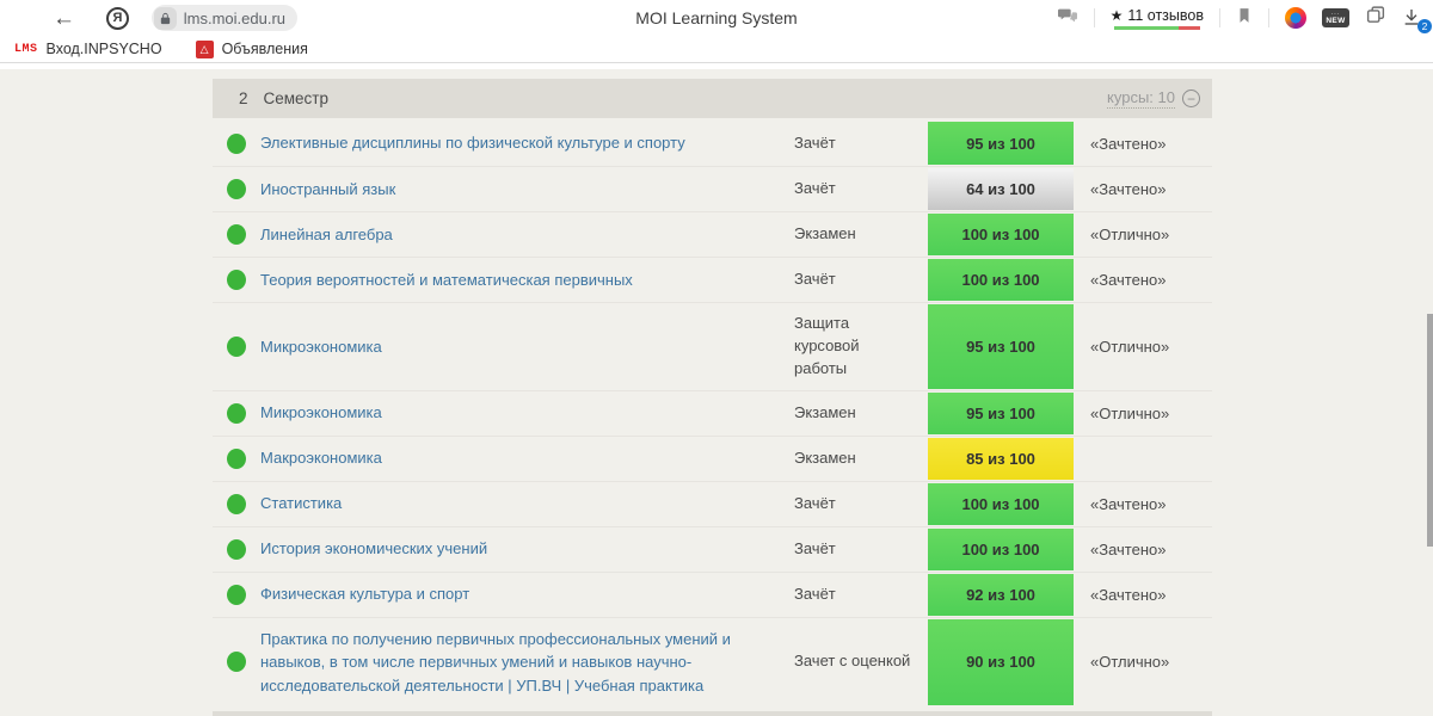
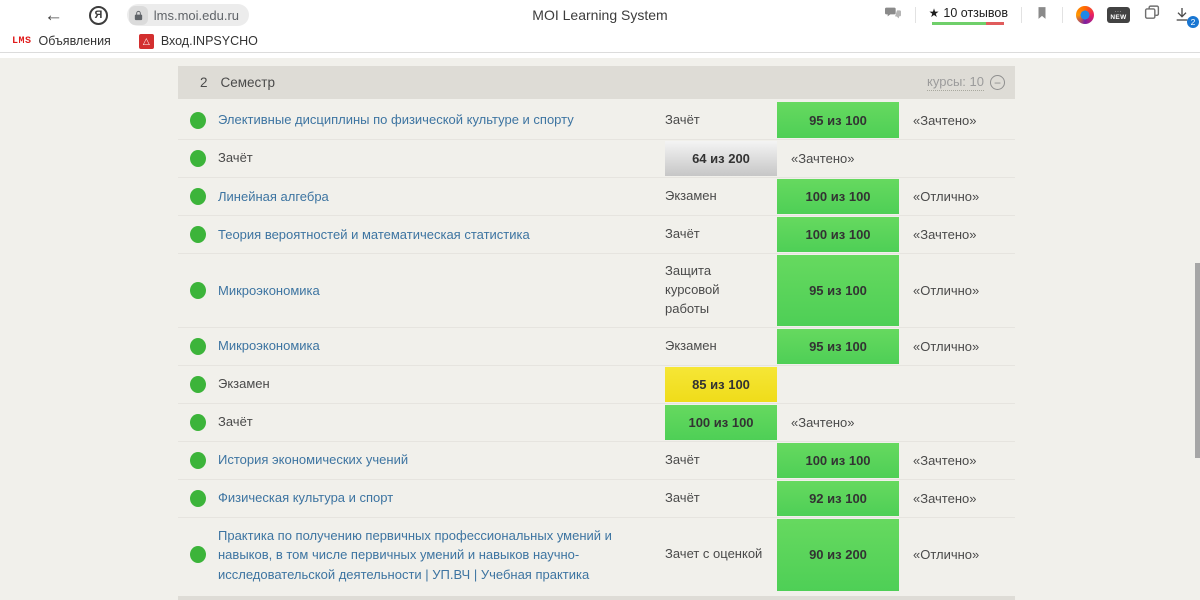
  ←
  Я
  lms.moi.edu.ru
  MOI Learning System
  ★
- 11 отзывов
+ 10 отзывов
  2
  LMS
- Вход.INPSYCHO
+ Объявления
  △
- Объявления
+ Вход.INPSYCHO
  2
  Семестр
  курсы: 10
  −
  Элективные дисциплины по физической культуре и спорту
  Зачёт
  95 из 100
  «Зачтено»
- Иностранный язык
  Зачёт
- 64 из 100
+ 64 из 200
  «Зачтено»
  Линейная алгебра
  Экзамен
  100 из 100
  «Отлично»
- Теория вероятностей и математическая первичных
+ Теория вероятностей и математическая статистика
  Зачёт
  100 из 100
  «Зачтено»
  Микроэкономика
  Защита курсовой работы
  95 из 100
  «Отлично»
  Микроэкономика
  Экзамен
  95 из 100
  «Отлично»
- Макроэкономика
  Экзамен
  85 из 100
- Статистика
  Зачёт
  100 из 100
  «Зачтено»
  История экономических учений
  Зачёт
  100 из 100
  «Зачтено»
  Физическая культура и спорт
  Зачёт
  92 из 100
  «Зачтено»
  Практика по получению первичных профессиональных умений и навыков, в том числе первичных умений и навыков научно-исследовательской деятельности | УП.ВЧ | Учебная практика
  Зачет с оценкой
- 90 из 100
+ 90 из 200
  «Отлично»
